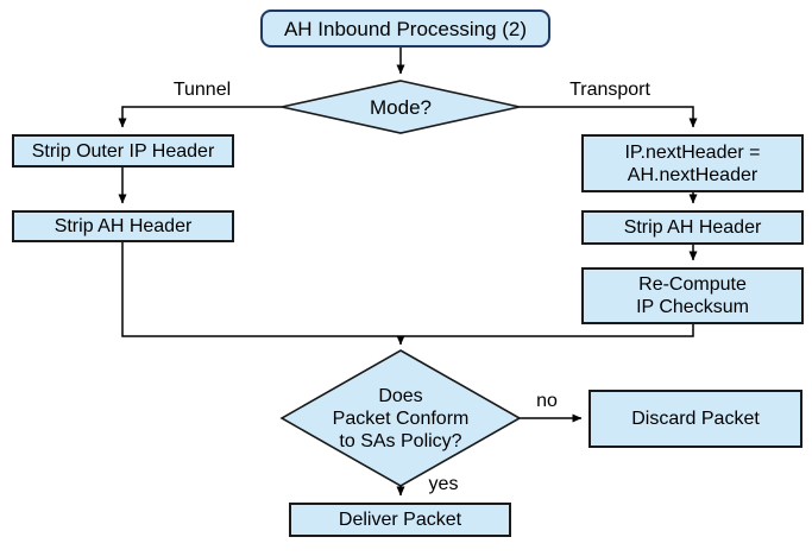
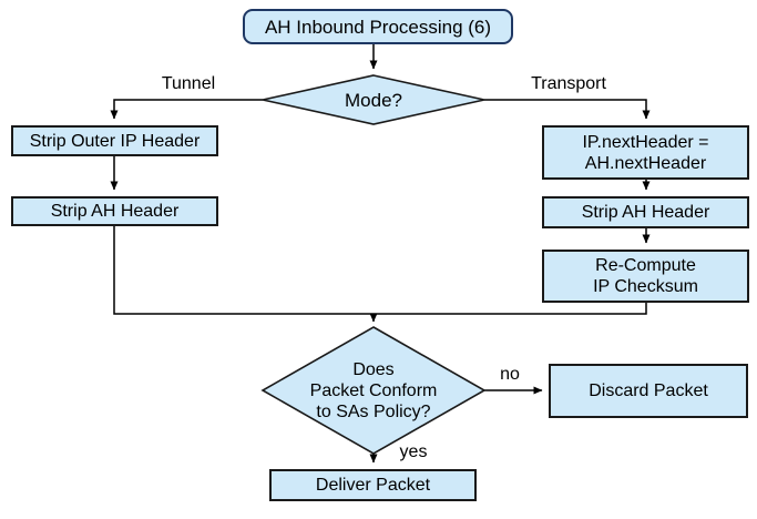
- AH Inbound Processing (2)
+ AH Inbound Processing (6)
  Mode?
  Strip Outer IP Header
  Strip AH Header
  IP.nextHeader =
  AH.nextHeader
  Strip AH Header
  Re-Compute
  IP Checksum
  Does
  Packet Conform
  to SAs Policy?
  Discard Packet
  Deliver Packet
  Tunnel
  Transport
  no
  yes
